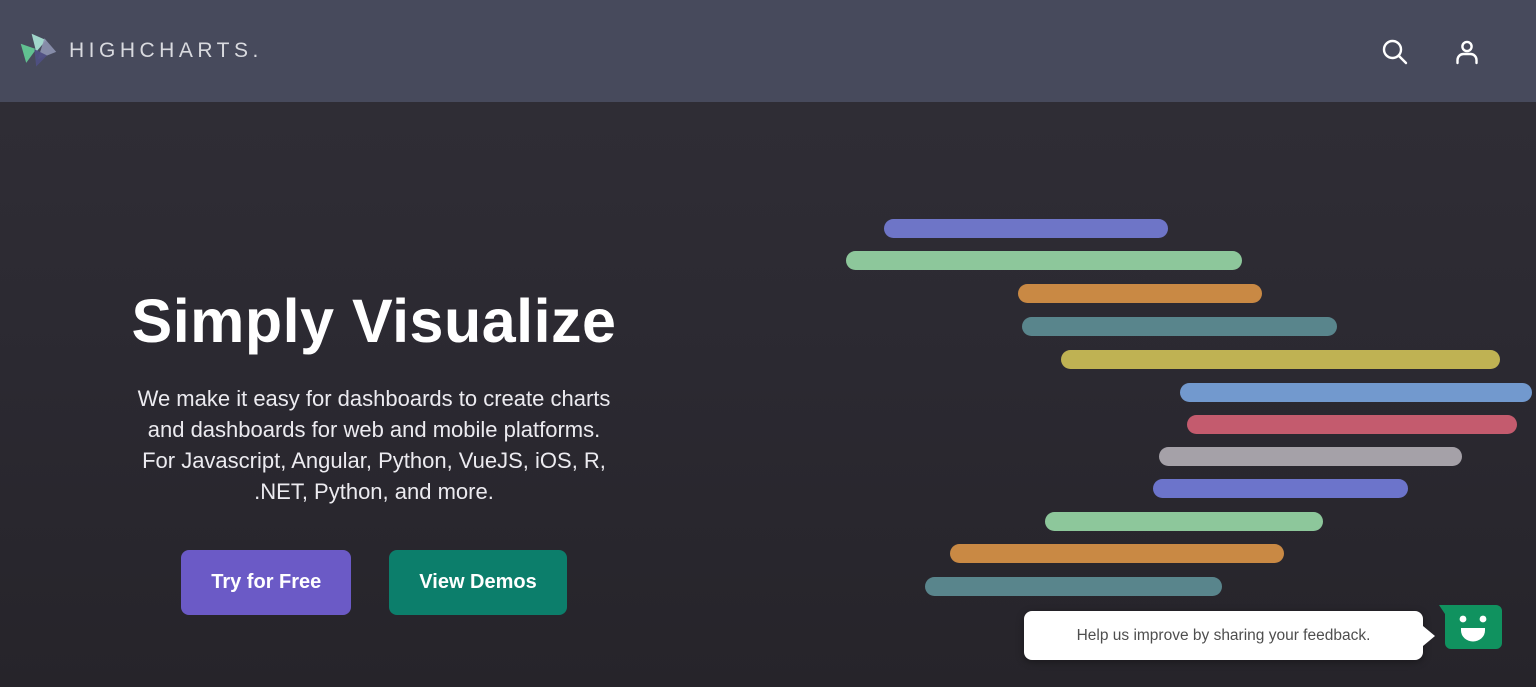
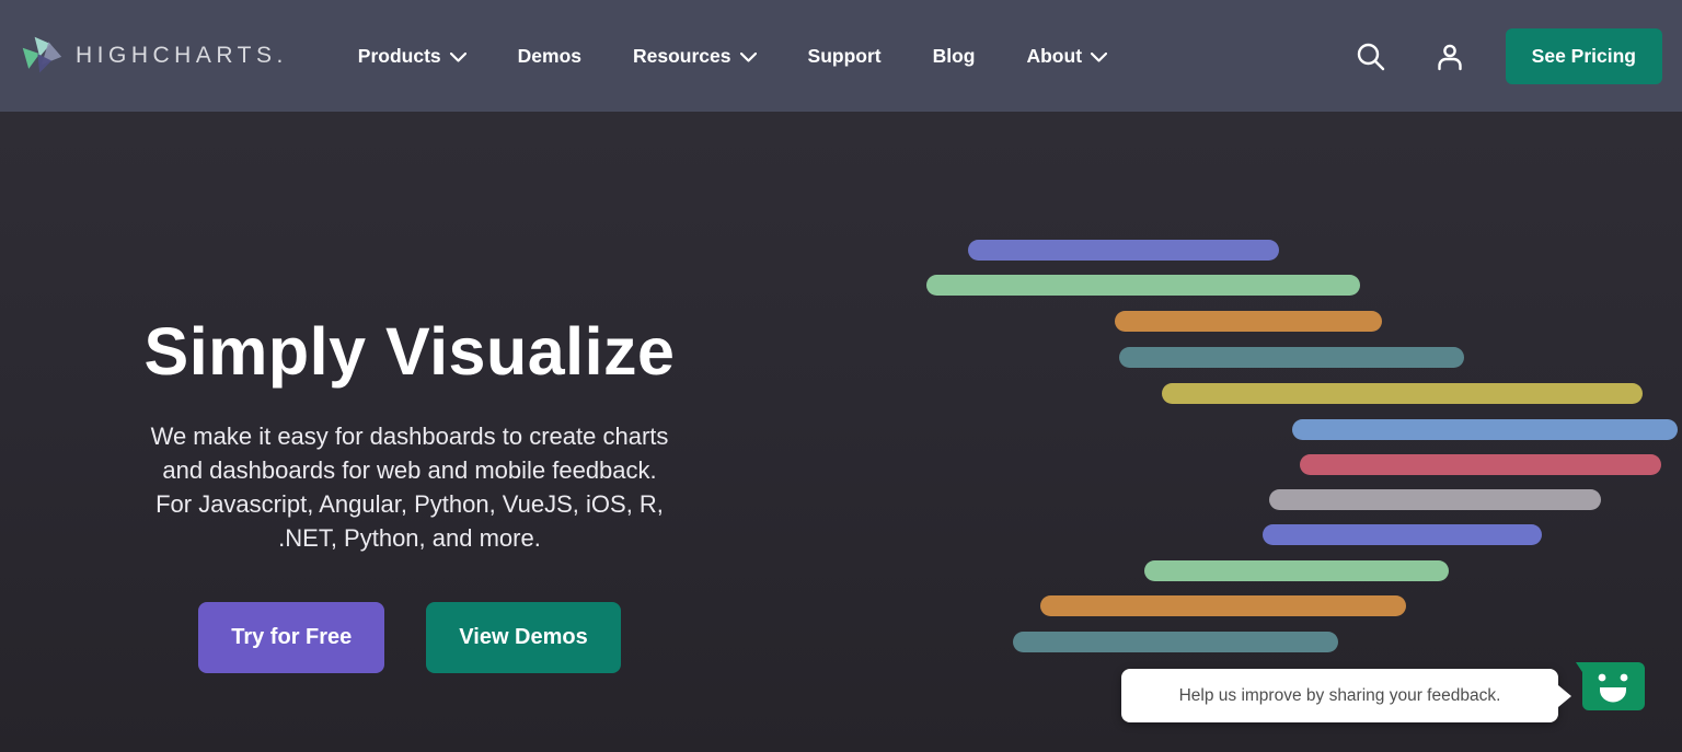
  HIGHCHARTS.
+ Products
+ Demos
+ Resources
+ Support
+ Blog
+ About
+ See Pricing
  Simply Visualize
  We make it easy for dashboards to create charts
- and dashboards for web and mobile platforms.
+ and dashboards for web and mobile feedback.
  For Javascript, Angular, Python, VueJS, iOS, R,
  .NET, Python, and more.
  Try for Free
  View Demos
  Help us improve by sharing your feedback.
